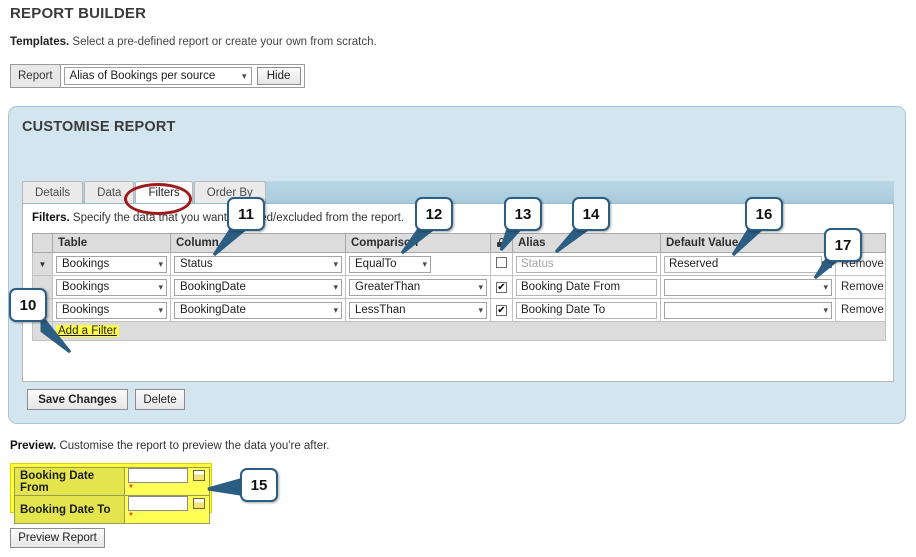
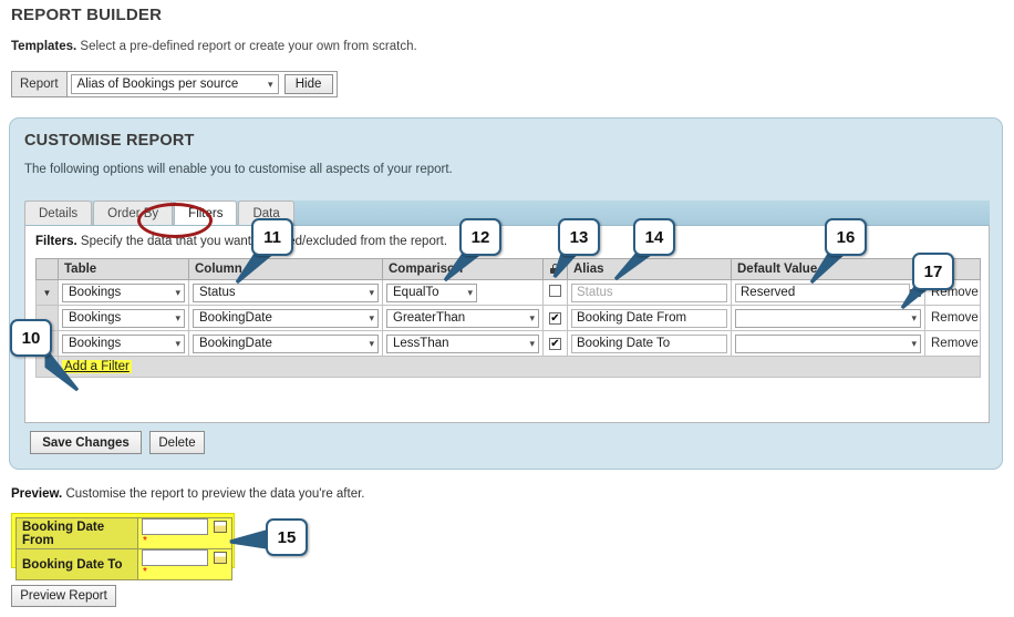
  REPORT BUILDER
  Templates. Select a pre-defined report or create your own from scratch.
  Report
  Alias of Bookings per source
  ▾
  Hide
  CUSTOMISE REPORT
+ The following options will enable you to customise all aspects of your report.
  Details
- Data
+ Order By
  Filters
- Order By
+ Data
  Filters. Specify the data that you wantd/excluded from the report.
  	Table	Column	Comparis		Alias	Default Value
  ▼	Bookings ▾	Status ▾	EqualTo ▾		Status	Reserved	Remove
  	Bookings ▾	BookingDate ▾	GreaterThan ▾	✔	Booking Date From	▾	Remove
  	Bookings ▾	BookingDate ▾	LessThan ▾	✔	Booking Date To	▾	Remove
  	Add a Filter
  Save Changes
  Delete
  Preview. Customise the report to preview the data you're after.
  Booking Date From	*
  Booking Date To	*
  Preview Report
  11
  12
  13
  14
  16
  17
  10
  15
